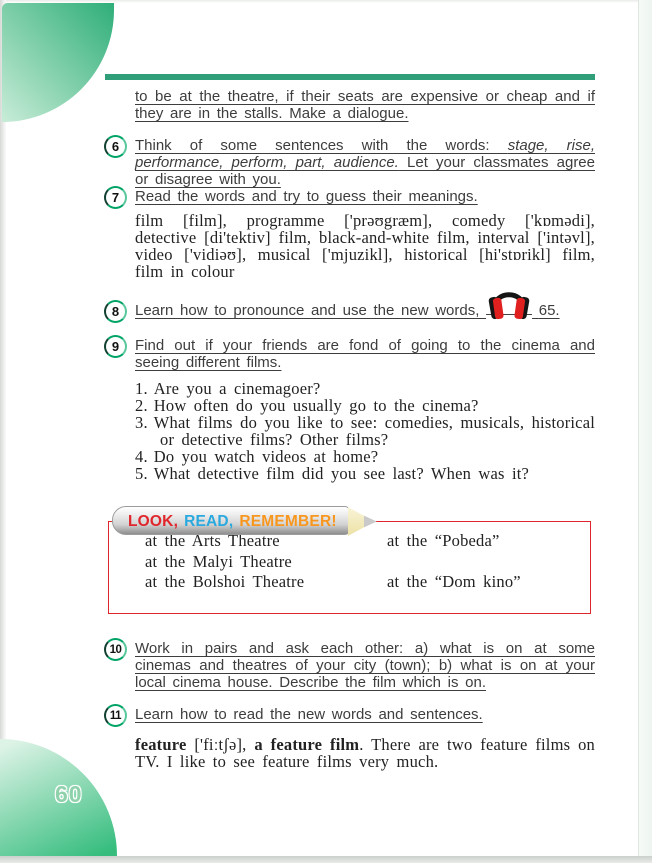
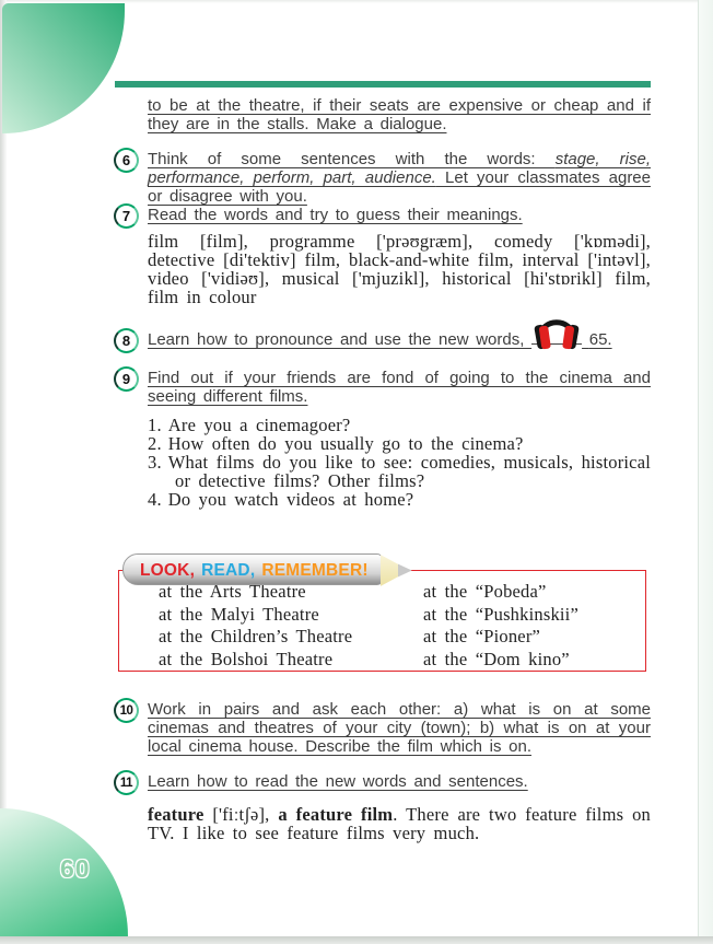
  60
  to be at the theatre, if their seats are expensive or cheap and if they are in the stalls. Make a dialogue.
  6
  Think of some sentences with the words: stage, rise, performance, perform, part, audience. Let your classmates agree or disagree with you.
  7
  Read the words and try to guess their meanings.
  film [film], programme ['prəʊgræm], comedy ['kɒmədi], detective [di'tektiv] film, black-and-white film, interval ['intəvl], video ['vidiəʊ], musical ['mjuzikl], historical [hi'stɒrikl] film, film in colour
  8
  Learn how to pronounce and use the new words, 65.
  9
  Find out if your friends are fond of going to the cinema and seeing different films.
  1. Are you a cinemagoer?
  2. How often do you usually go to the cinema?
  3. What films do you like to see: comedies, musicals, historical or detective films? Other films?
  4. Do you watch videos at home?
- 5. What detective film did you see last? When was it?
  at the Arts Theatre
  at the “Pobeda”
  at the Malyi Theatre
+ at the “Pushkinskii”
+ at the Children’s Theatre
+ at the “Pioner”
  at the Bolshoi Theatre
  at the “Dom kino”
  LOOK, READ, REMEMBER!
  10
  Work in pairs and ask each other: a) what is on at some cinemas and theatres of your city (town); b) what is on at your local cinema house. Describe the film which is on.
  11
  Learn how to read the new words and sentences.
  feature ['fiːtʃə], a feature film. There are two feature films on TV. I like to see feature films very much.
